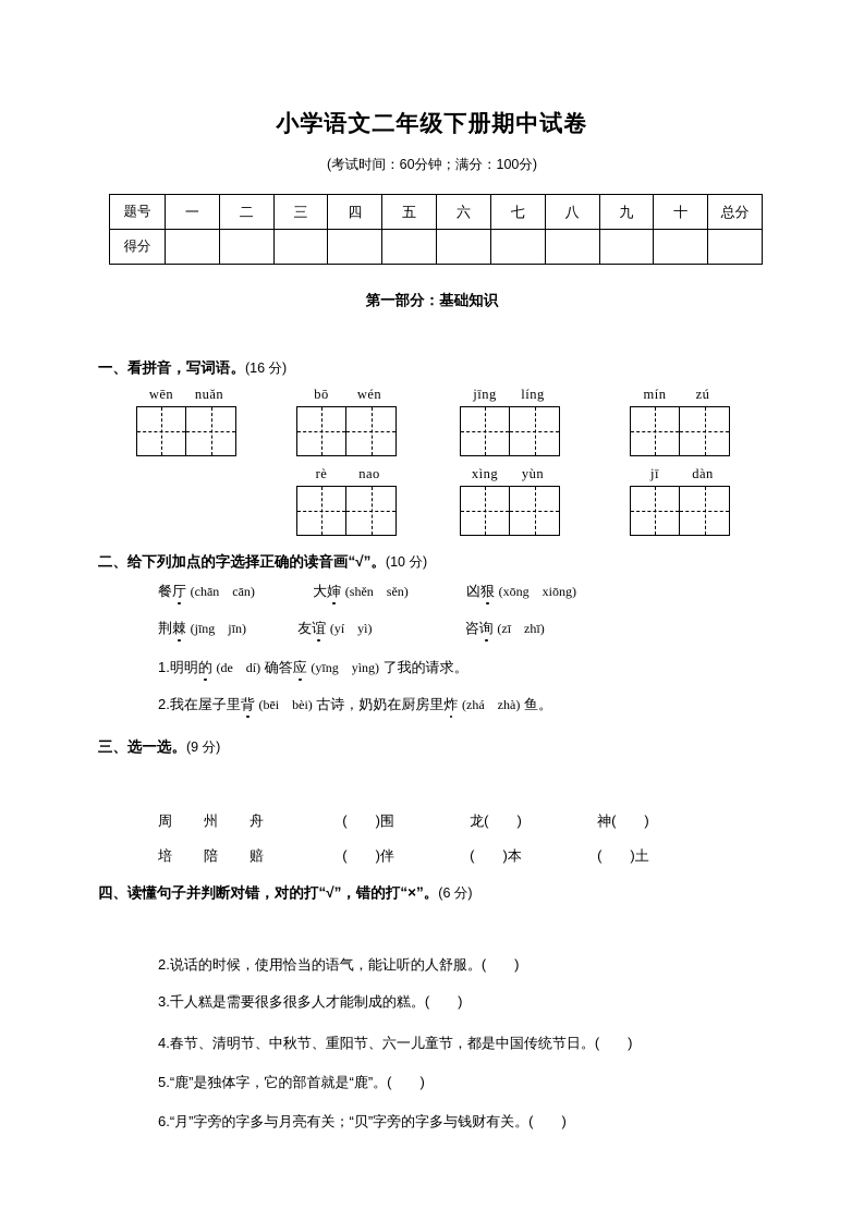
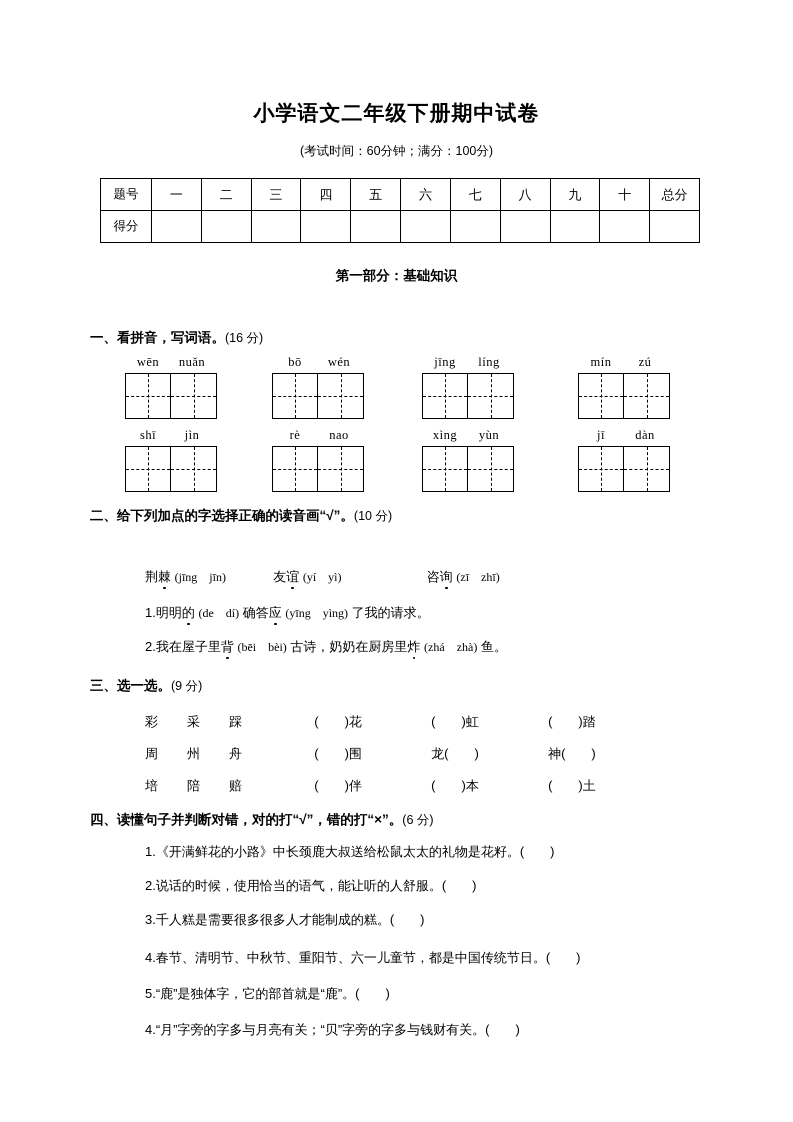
  小学语文二年级下册期中试卷
  (考试时间：60分钟；满分：100分)
  题号	一	二	三	四	五	六	七	八	九	十	总分
  得分
  第一部分：基础知识
  一、看拼音，写词语。(16 分)
  wēn nuǎn
  bō wén
  jīng líng
  mín zú
+ shī jìn
  rè nao
  xìng yùn
  jī dàn
  二、给下列加点的字选择正确的读音画“√”。(10 分)
- 餐厅 (chān cān) 大婶 (shěn sěn) 凶狠 (xōng xiōng)
  荆棘 (jīng jīn) 友谊 (yí yì) 咨询 (zī zhī)
  1.明明的 (de dí) 确答应 (yīng yìng) 了我的请求。
  2.我在屋子里背 (bēi bèi) 古诗，奶奶在厨房里炸 (zhá zhà) 鱼。
  三、选一选。(9 分)
+ 彩 采 踩 ( )花 ( )虹 ( )踏
  周 州 舟 ( )围 龙( ) 神( )
  培 陪 赔 ( )伴 ( )本 ( )土
  四、读懂句子并判断对错，对的打“√”，错的打“×”。(6 分)
+ 1.《开满鲜花的小路》中长颈鹿大叔送给松鼠太太的礼物是花籽。( )
  2.说话的时候，使用恰当的语气，能让听的人舒服。( )
  3.千人糕是需要很多很多人才能制成的糕。( )
  4.春节、清明节、中秋节、重阳节、六一儿童节，都是中国传统节日。( )
  5.“鹿”是独体字，它的部首就是“鹿”。( )
- 6.“月”字旁的字多与月亮有关；“贝”字旁的字多与钱财有关。( )
+ 4.“月”字旁的字多与月亮有关；“贝”字旁的字多与钱财有关。( )
